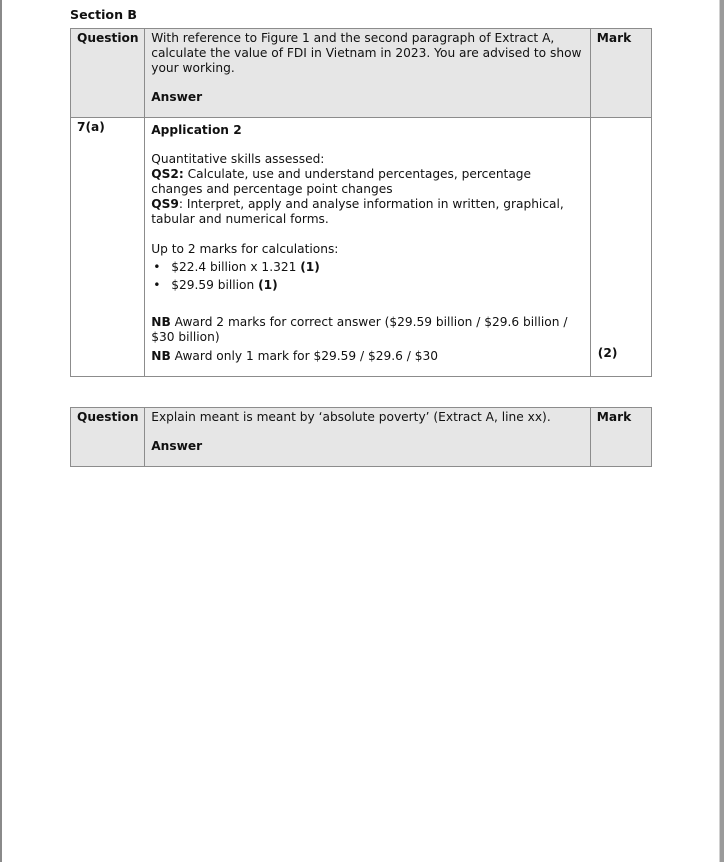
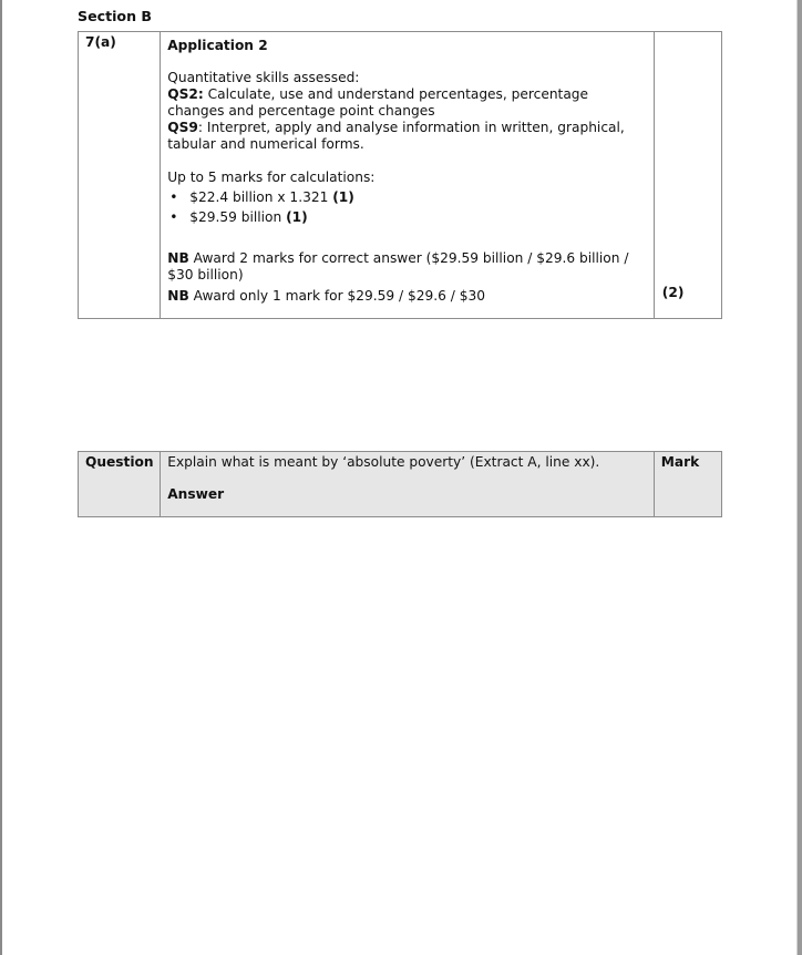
  Section B
- Question	With reference to Figure 1 and the second paragraph of Extract A, calculate the value of FDI in Vietnam in 2023. You are advised to show your working. Answer	Mark
- 7(a)	Application 2 Quantitative skills assessed: QS2: Calculate, use and understand percentages, percentage changes and percentage point changes QS9: Interpret, apply and analyse information in written, graphical, tabular and numerical forms. Up to 2 marks for calculations: $22.4 billion x 1.321 (1) $29.59 billion (1) NB Award 2 marks for correct answer ($29.59 billion / $29.6 billion / $30 billion) NB Award only 1 mark for $29.59 / $29.6 / $30	(2)
+ 7(a)	Application 2 Quantitative skills assessed: QS2: Calculate, use and understand percentages, percentage changes and percentage point changes QS9: Interpret, apply and analyse information in written, graphical, tabular and numerical forms. Up to 5 marks for calculations: $22.4 billion x 1.321 (1) $29.59 billion (1) NB Award 2 marks for correct answer ($29.59 billion / $29.6 billion / $30 billion) NB Award only 1 mark for $29.59 / $29.6 / $30	(2)
- Question	Explain meant is meant by ‘absolute poverty’ (Extract A, line xx). Answer	Mark
+ Question	Explain what is meant by ‘absolute poverty’ (Extract A, line xx). Answer	Mark
